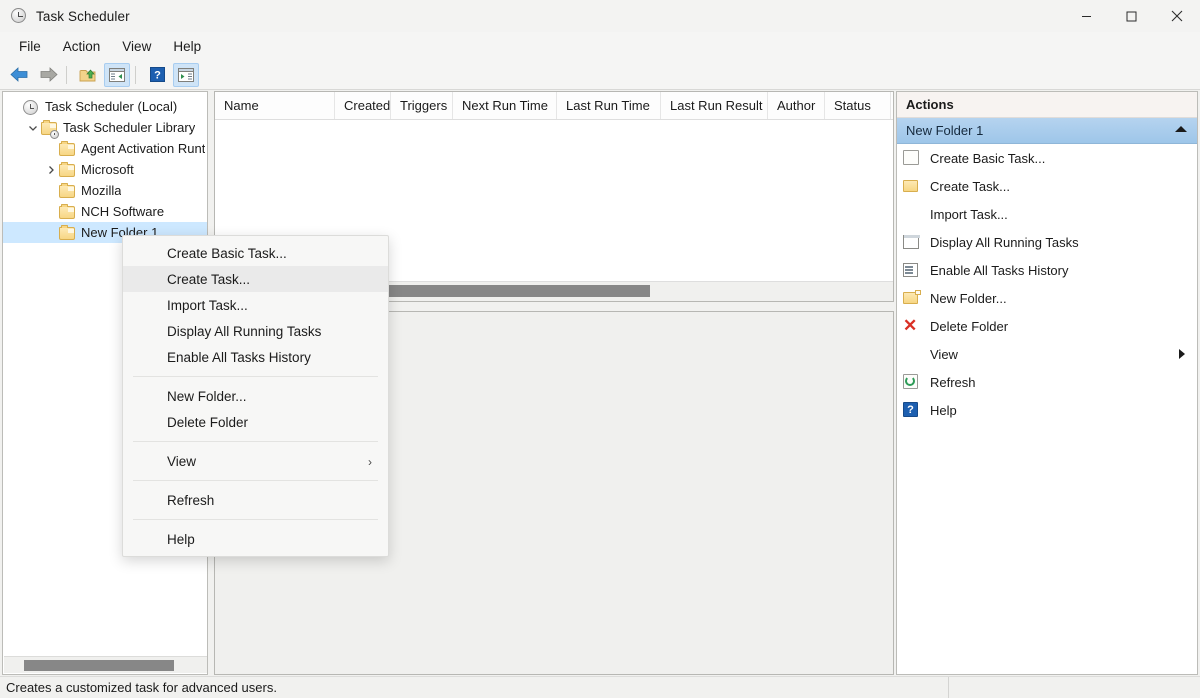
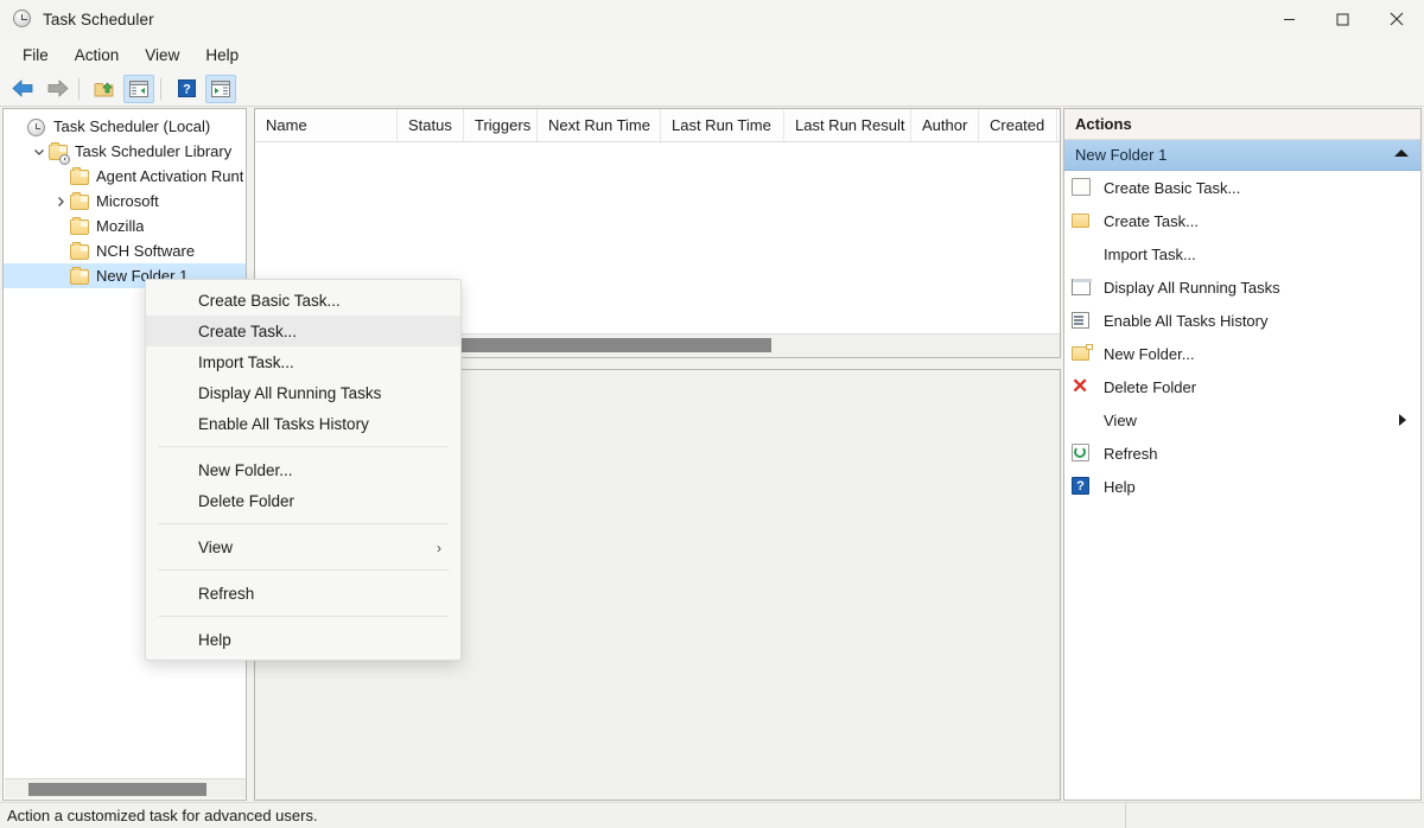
  Task Scheduler
  File
  Action
  View
  Help
  ?
  Task Scheduler (Local)
  Task Scheduler Library
  Agent Activation Runt
  Microsoft
  Mozilla
  NCH Software
  New Folder 1
  Name
- Created
+ Status
  Triggers
  Next Run Time
  Last Run Time
  Last Run Result
  Author
- Status
+ Created
  Actions
  New Folder 1
  Create Basic Task...
  Create Task...
  Import Task...
  Display All Running Tasks
  Enable All Tasks History
  New Folder...
  ✕
  Delete Folder
  View
  Refresh
  ?
  Help
  Create Basic Task...
  Create Task...
  Import Task...
  Display All Running Tasks
  Enable All Tasks History
  New Folder...
  Delete Folder
  View
  ›
  Refresh
  Help
- Creates a customized task for advanced users.
+ Action a customized task for advanced users.
